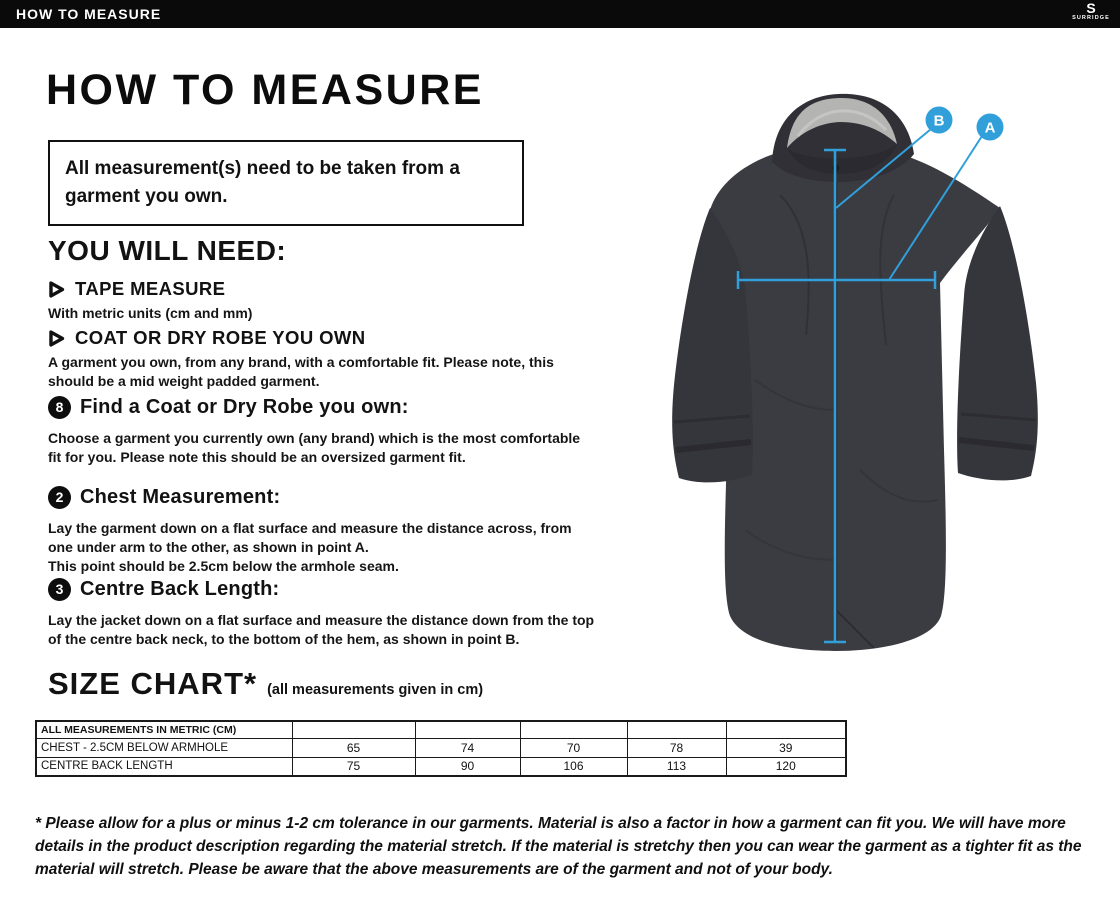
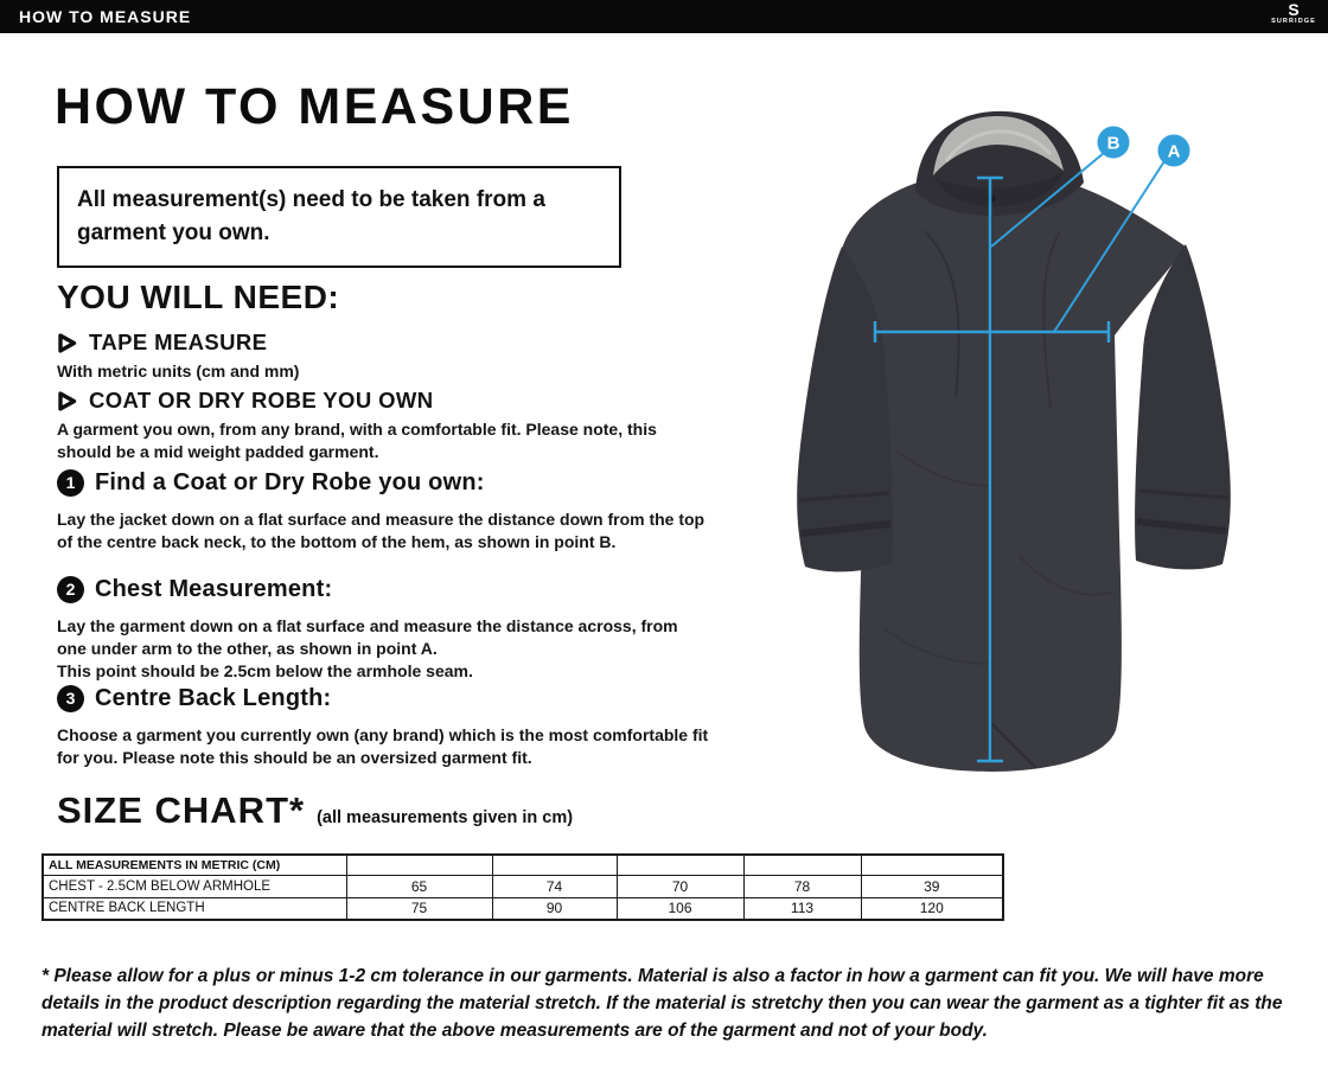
  HOW TO MEASURE
  S
  HOW TO MEASURE
  All measurement(s) need to be taken from a garment you own.
  YOU WILL NEED:
  TAPE MEASURE
  With metric units (cm and mm)
  COAT OR DRY ROBE YOU OWN
  A garment you own, from any brand, with a comfortable fit. Please note, this should be a mid weight padded garment.
- 8
+ 1
  Find a Coat or Dry Robe you own:
- Choose a garment you currently own (any brand) which is the most comfortable fit for you. Please note this should be an oversized garment fit.
+ Lay the jacket down on a flat surface and measure the distance down from the top of the centre back neck, to the bottom of the hem, as shown in point B.
  2
  Chest Measurement:
  Lay the garment down on a flat surface and measure the distance across, from one under arm to the other, as shown in point A.
  This point should be 2.5cm below the armhole seam.
  3
  Centre Back Length:
- Lay the jacket down on a flat surface and measure the distance down from the top of the centre back neck, to the bottom of the hem, as shown in point B.
+ Choose a garment you currently own (any brand) which is the most comfortable fit for you. Please note this should be an oversized garment fit.
  SIZE CHART*
  (all measurements given in cm)
  ALL MEASUREMENTS IN METRIC (CM)
  CHEST - 2.5CM BELOW ARMHOLE	65	74	70	78	39
  CENTRE BACK LENGTH	75	90	106	113	120
  * Please allow for a plus or minus 1-2 cm tolerance in our garments. Material is also a factor in how a garment can fit you. We will have more details in the product description regarding the material stretch. If the material is stretchy then you can wear the garment as a tighter fit as the material will stretch. Please be aware that the above measurements are of the garment and not of your body.
  B
  A
